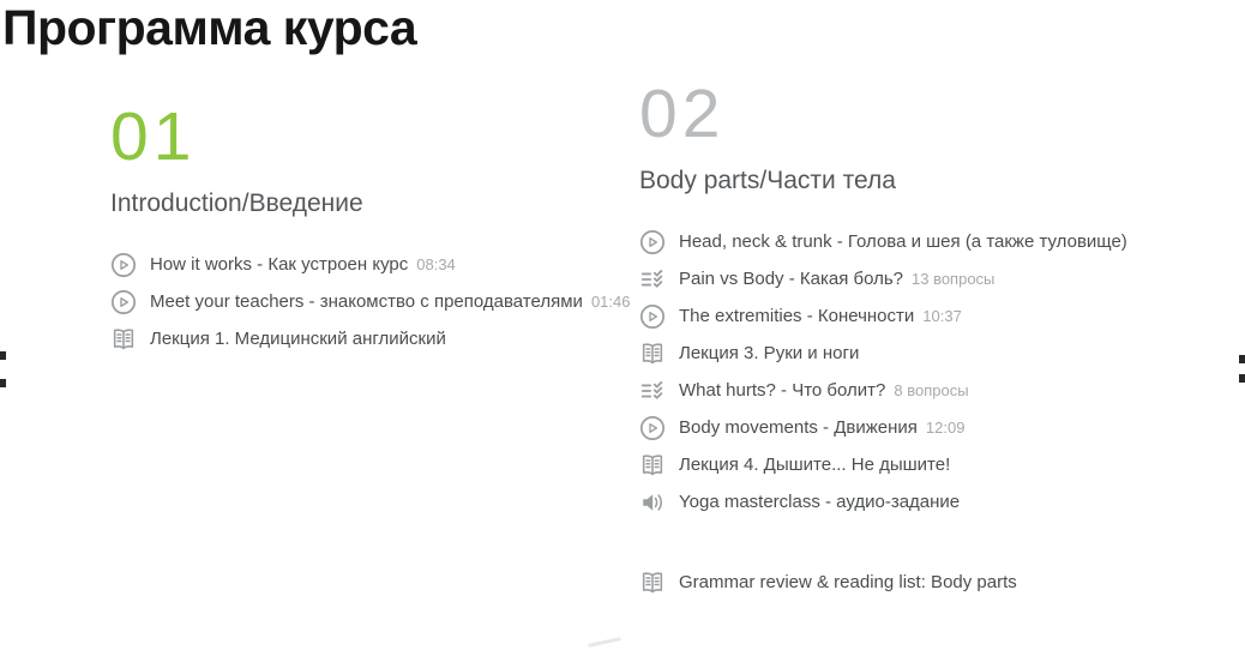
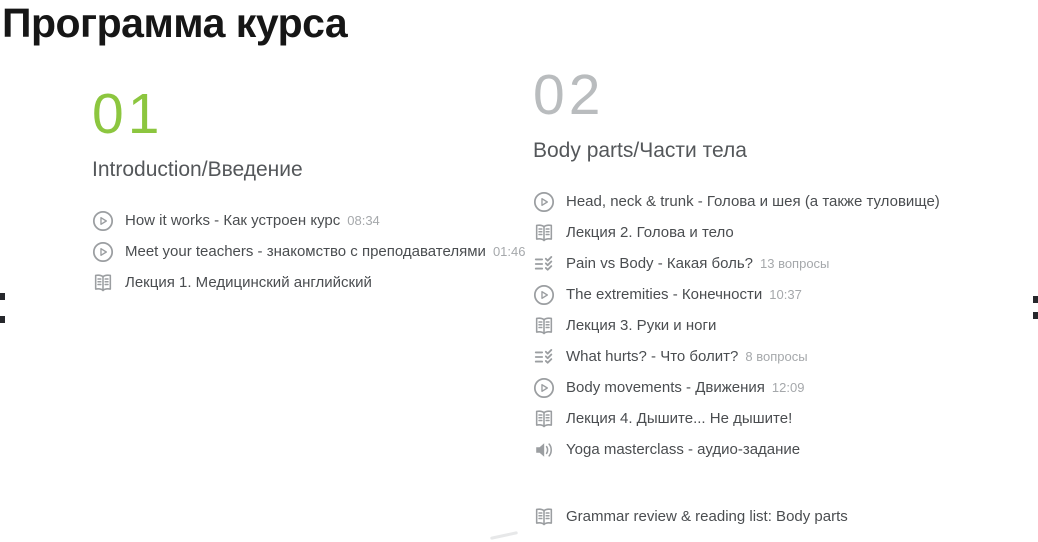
  Программа курса
  01
  Introduction/Введение
  How it works - Как устроен курс
  08:34
  Meet your teachers - знакомство с преподавателями
  01:46
  Лекция 1. Медицинский английский
  02
  Body parts/Части тела
  Head, neck & trunk - Голова и шея (а также туловище)
+ Лекция 2. Голова и тело
  Pain vs Body - Какая боль?
  13 вопросы
  The extremities - Конечности
  10:37
  Лекция 3. Руки и ноги
  What hurts? - Что болит?
  8 вопросы
  Body movements - Движения
  12:09
  Лекция 4. Дышите... Не дышите!
  Yoga masterclass - аудио-задание
  Grammar review & reading list: Body parts
